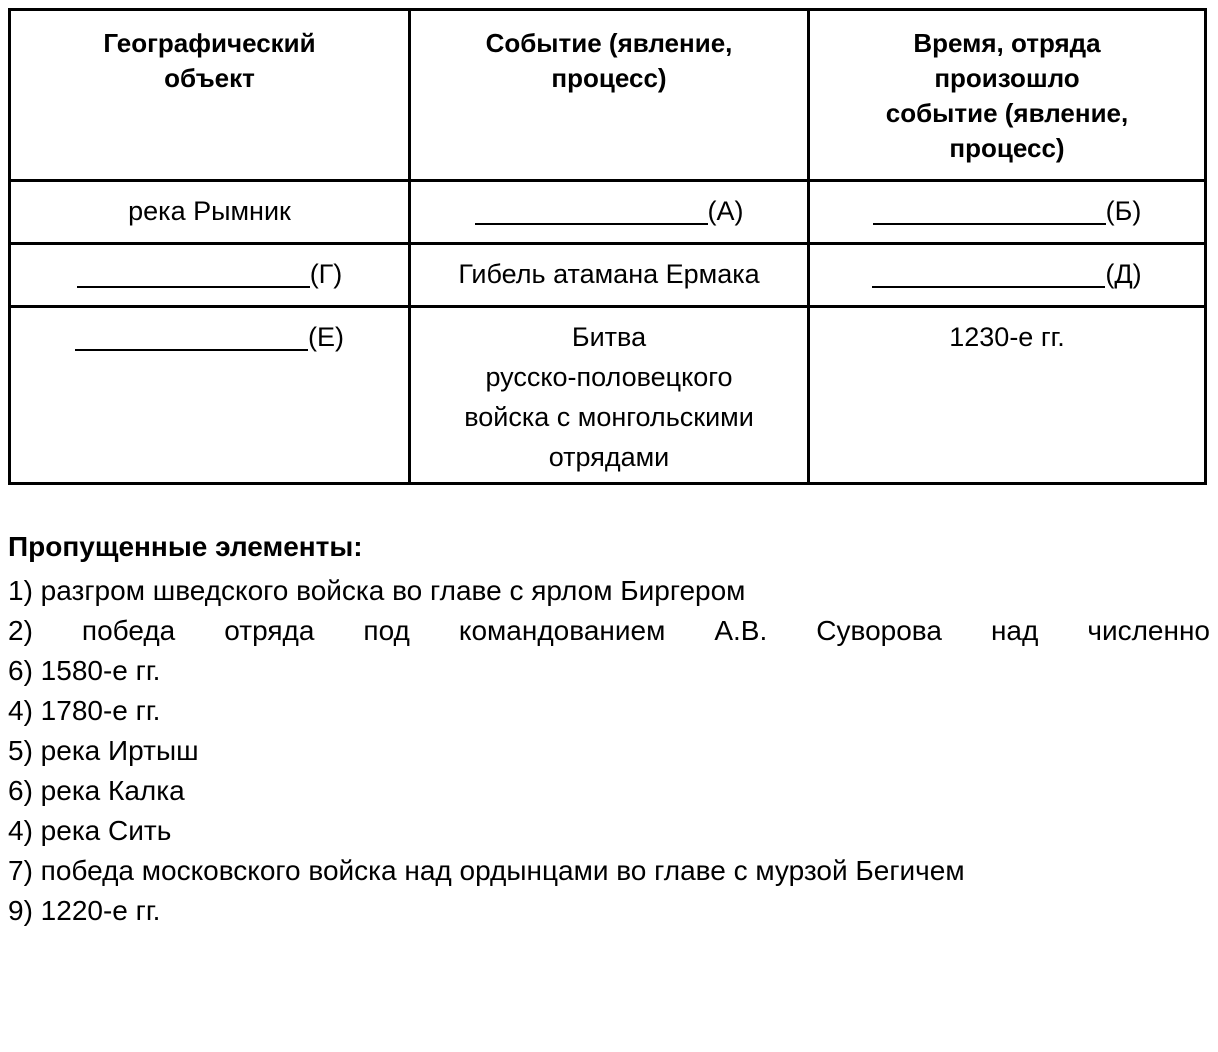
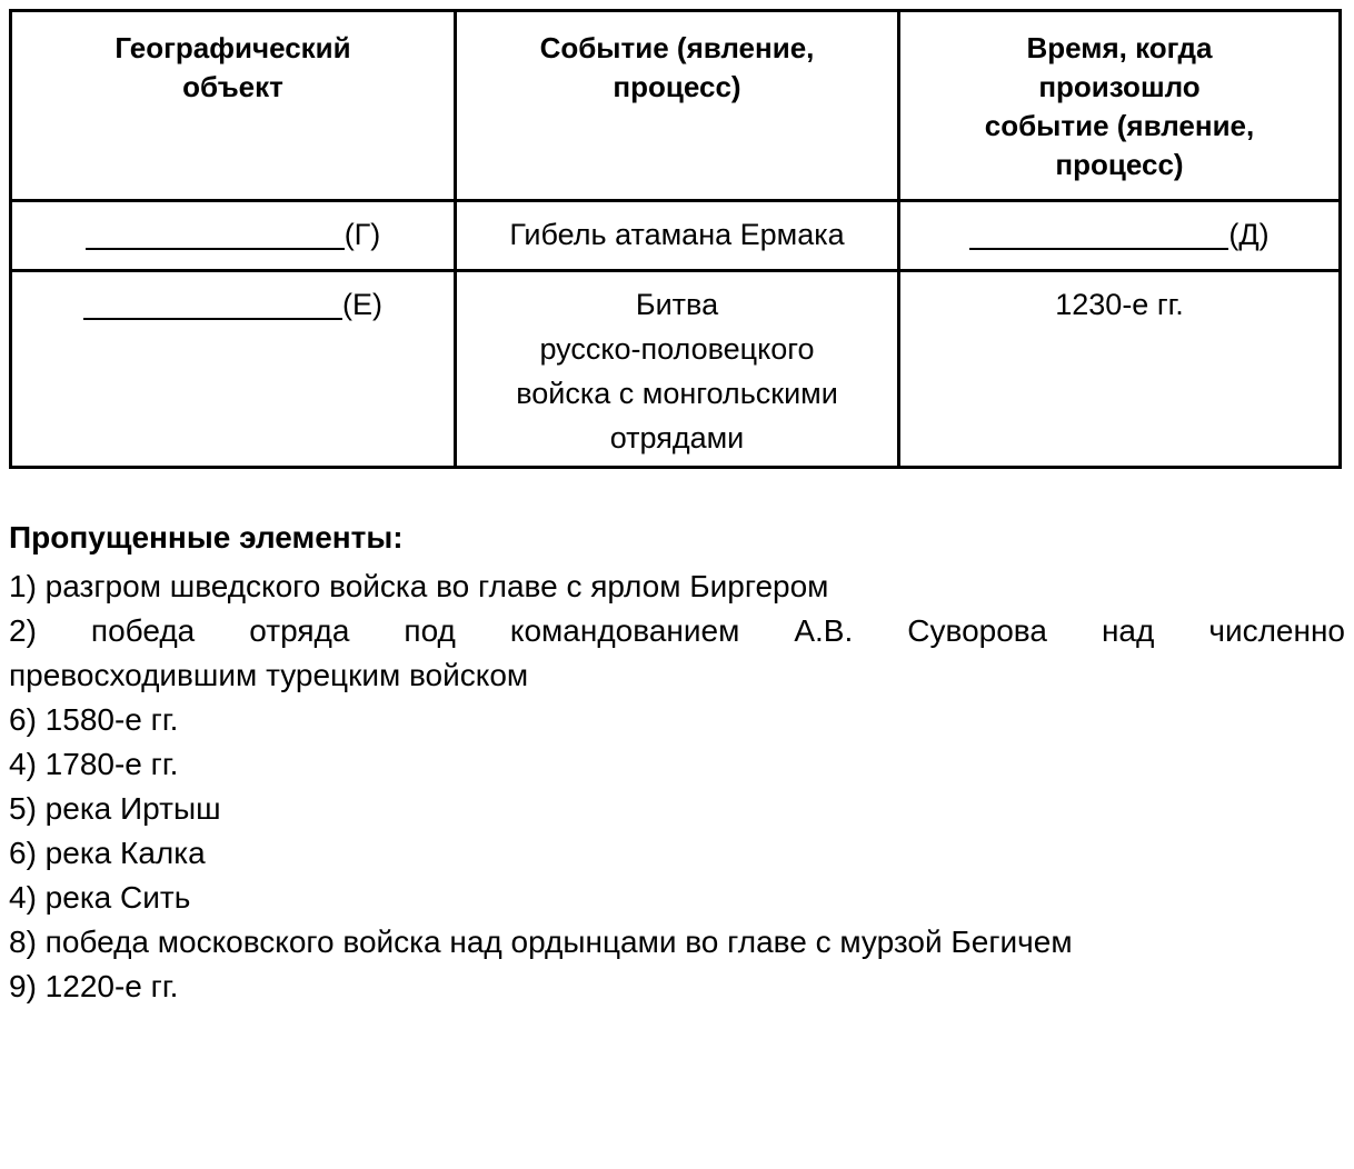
- Географический объект	Событие (явление, процесс)	Время, отряда произошло событие (явление, процесс)
+ Географический объект	Событие (явление, процесс)	Время, когда произошло событие (явление, процесс)
- река Рымник	(А)	(Б)
  (Г)	Гибель атамана Ермака	(Д)
  (Е)	Битва русско-половецкого войска с монгольскими отрядами	1230-е гг.
  Пропущенные элементы:
  1) разгром шведского войска во главе с ярлом Биргером
  2) победа отряда под командованием А.В. Суворова над численно
+ превосходившим турецким войском
  6) 1580-е гг.
  4) 1780-е гг.
  5) река Иртыш
  6) река Калка
  4) река Сить
- 7) победа московского войска над ордынцами во главе с мурзой Бегичем
+ 8) победа московского войска над ордынцами во главе с мурзой Бегичем
  9) 1220-е гг.
